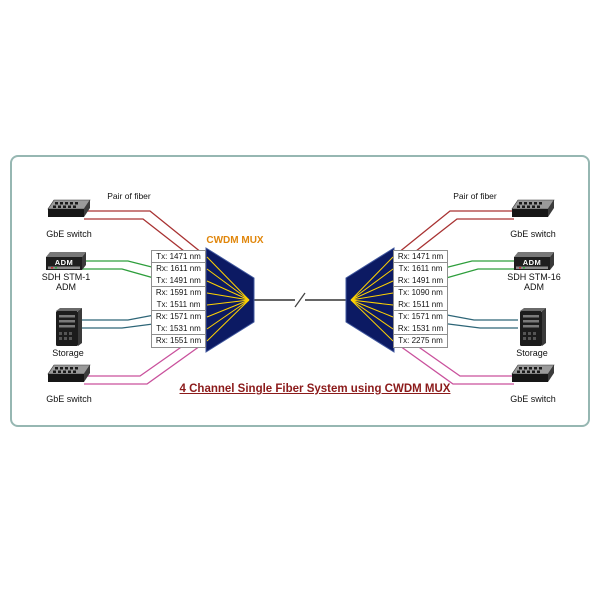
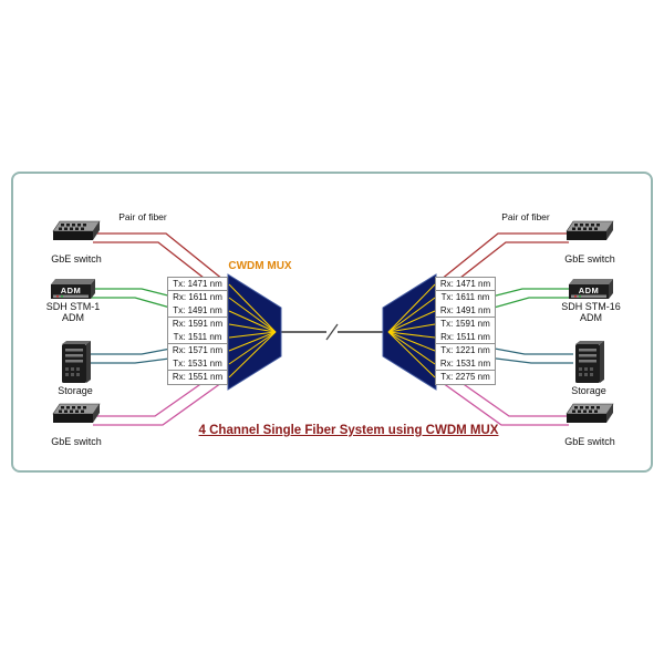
  Pair of fiber
  Pair of fiber
  GbE switch
  SDH STM-1
  ADM
  Storage
  GbE switch
  GbE switch
  SDH STM-16
  ADM
  Storage
  GbE switch
  ADM
  ADM
  CWDM MUX
  Tx: 1471 nm
  Rx: 1611 nm
  Tx: 1491 nm
  Rx: 1591 nm
  Tx: 1511 nm
  Rx: 1571 nm
  Tx: 1531 nm
  Rx: 1551 nm
  Rx: 1471 nm
  Tx: 1611 nm
  Rx: 1491 nm
- Tx: 1090 nm
+ Tx: 1591 nm
  Rx: 1511 nm
- Tx: 1571 nm
+ Tx: 1221 nm
  Rx: 1531 nm
  Tx: 2275 nm
  4 Channel Single Fiber System using CWDM MUX
